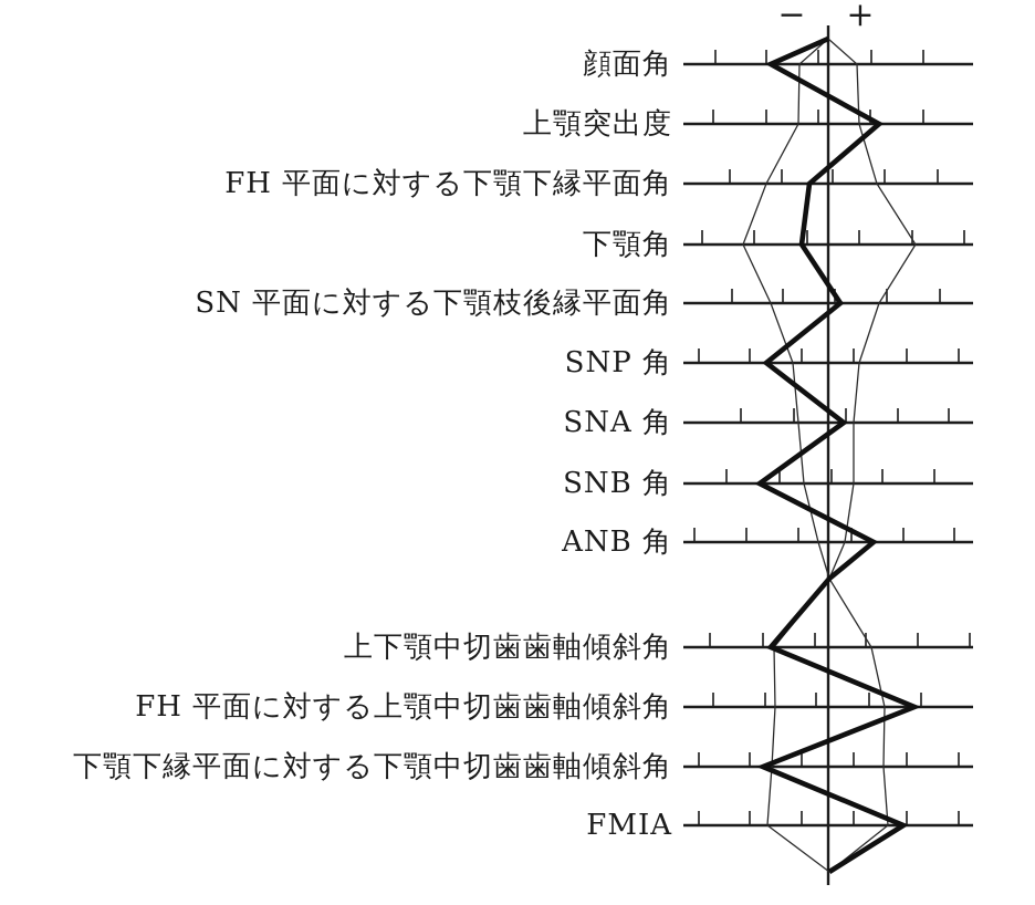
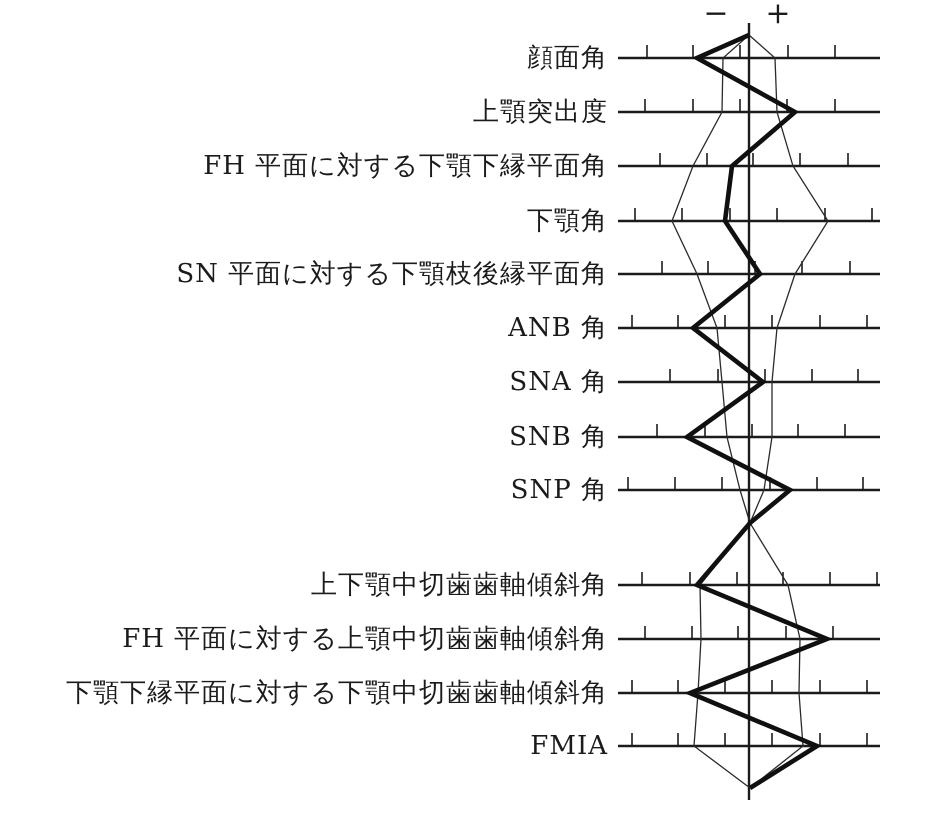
  −
  +
  顔面角
  上顎突出度
  FH 平面に対する下顎下縁平面角
  下顎角
  SN 平面に対する下顎枝後縁平面角
- SNP 角
+ ANB 角
  SNA 角
  SNB 角
- ANB 角
+ SNP 角
  上下顎中切歯歯軸傾斜角
  FH 平面に対する上顎中切歯歯軸傾斜角
  下顎下縁平面に対する下顎中切歯歯軸傾斜角
  FMIA
